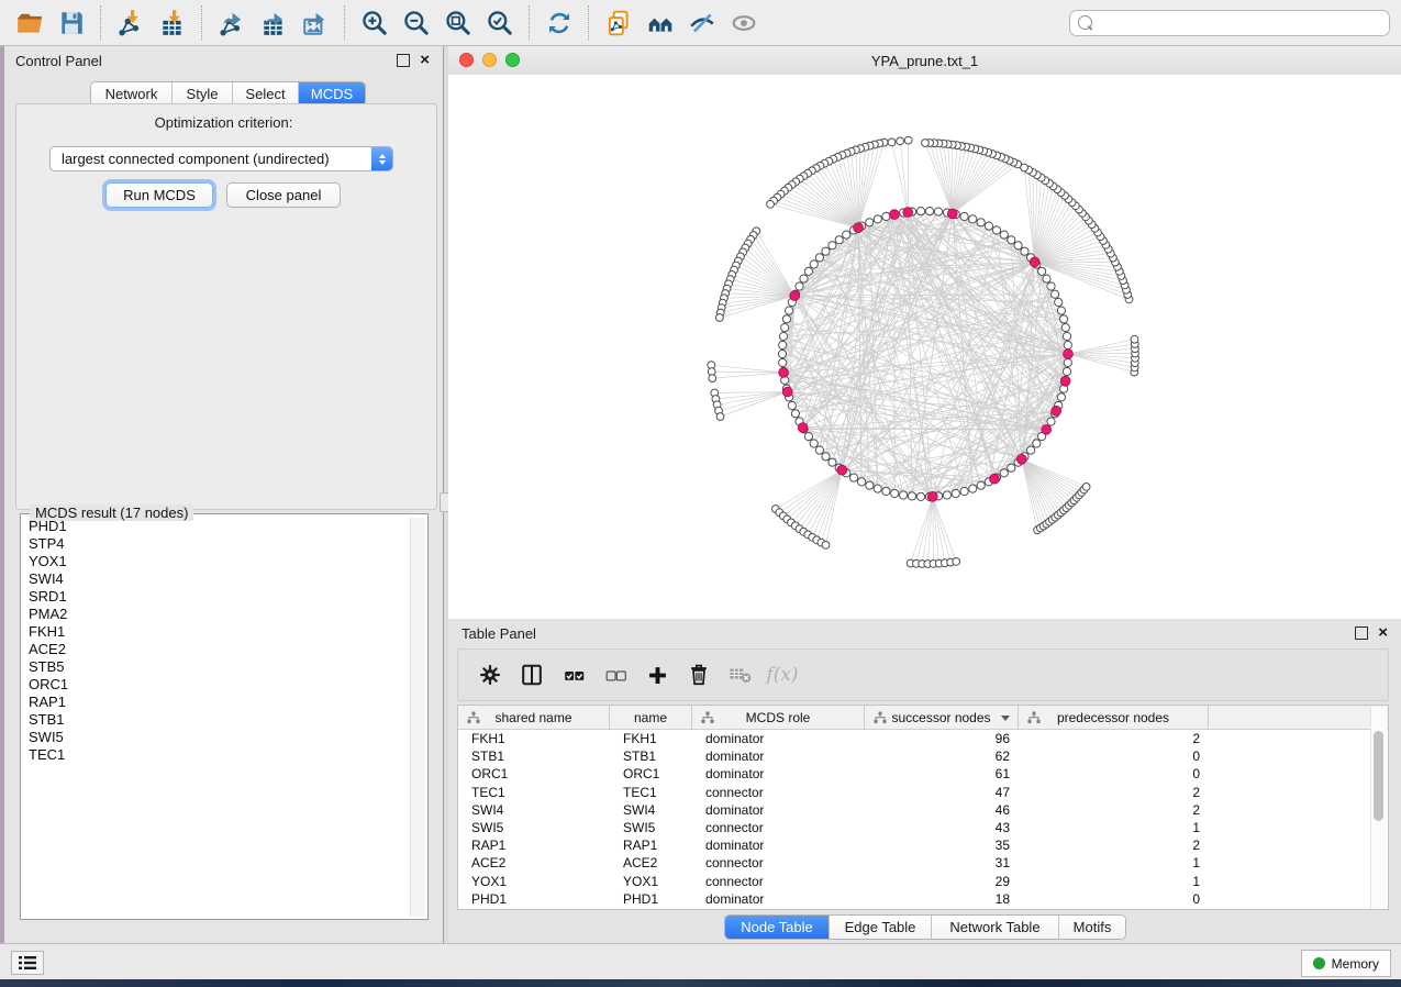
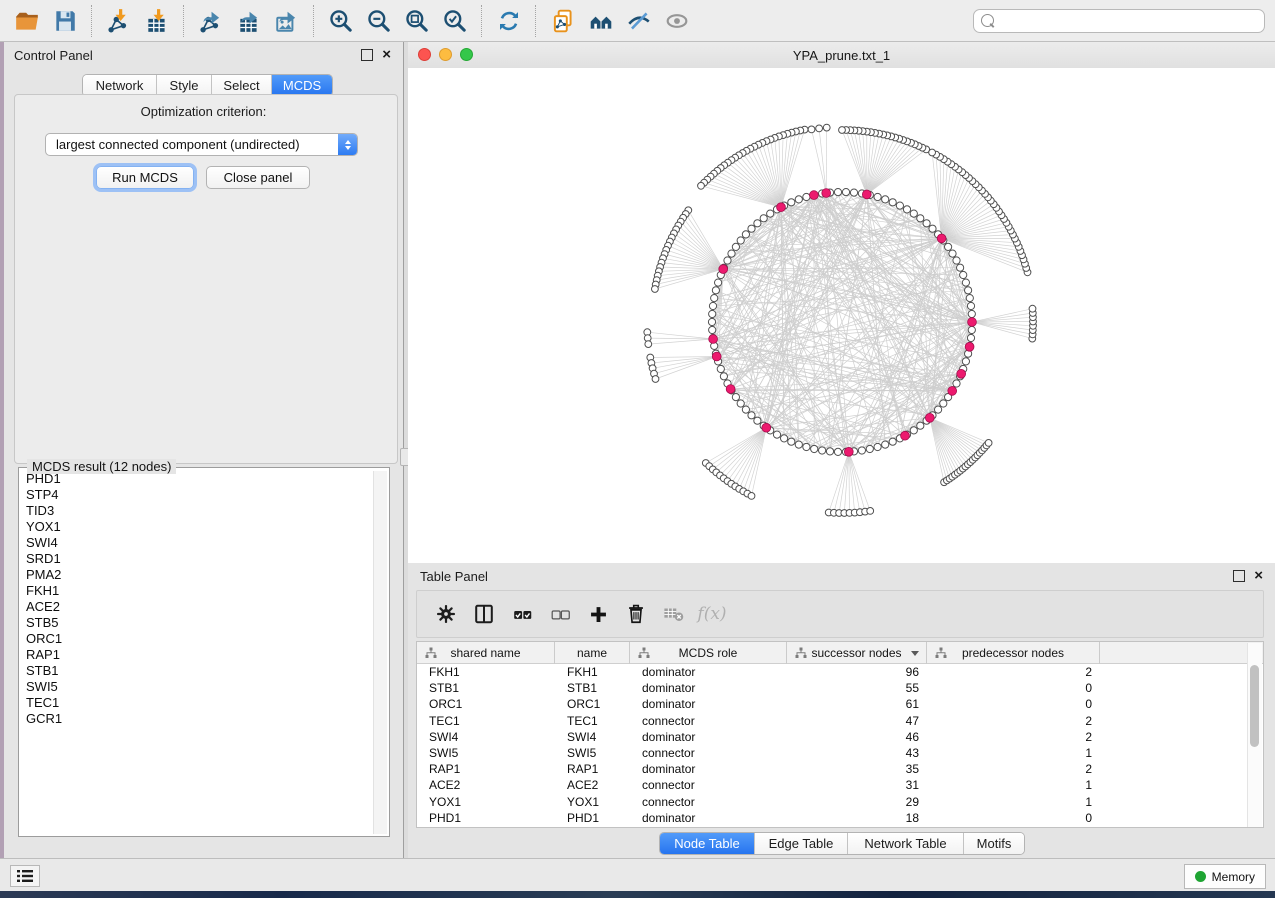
  Control Panel
  ×
  Network
  Style
  Select
  MCDS
  Optimization criterion:
  largest connected component (undirected)
  Run MCDS
  Close panel
- MCDS result (17 nodes)
+ MCDS result (12 nodes)
  PHD1
  STP4
+ TID3
  YOX1
  SWI4
  SRD1
  PMA2
  FKH1
  ACE2
  STB5
  ORC1
  RAP1
  STB1
  SWI5
  TEC1
+ GCR1
  YPA_prune.txt_1
  Table Panel
  ×
  f(x)
  shared name
  name
  MCDS role
  successor nodes
  predecessor nodes
  FKH1
  FKH1
  dominator
  96
  2
  STB1
  STB1
  dominator
- 62
+ 55
  0
  ORC1
  ORC1
  dominator
  61
  0
  TEC1
  TEC1
  connector
  47
  2
  SWI4
  SWI4
  dominator
  46
  2
  SWI5
  SWI5
  connector
  43
  1
  RAP1
  RAP1
  dominator
  35
  2
  ACE2
  ACE2
  connector
  31
  1
  YOX1
  YOX1
  connector
  29
  1
  PHD1
  PHD1
  dominator
  18
  0
  Node Table
  Edge Table
  Network Table
  Motifs
  Memory
